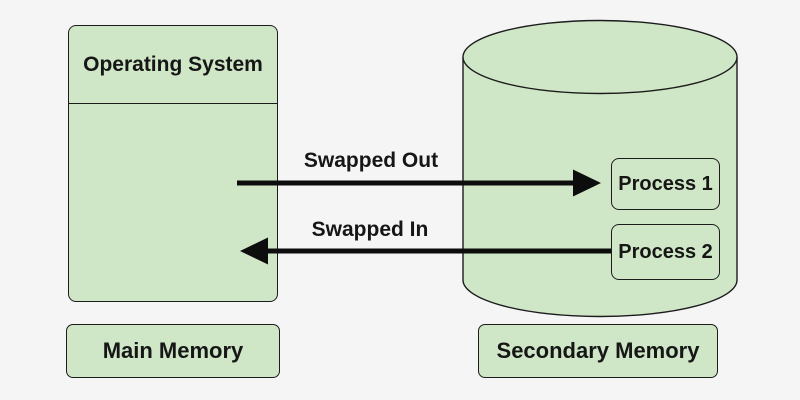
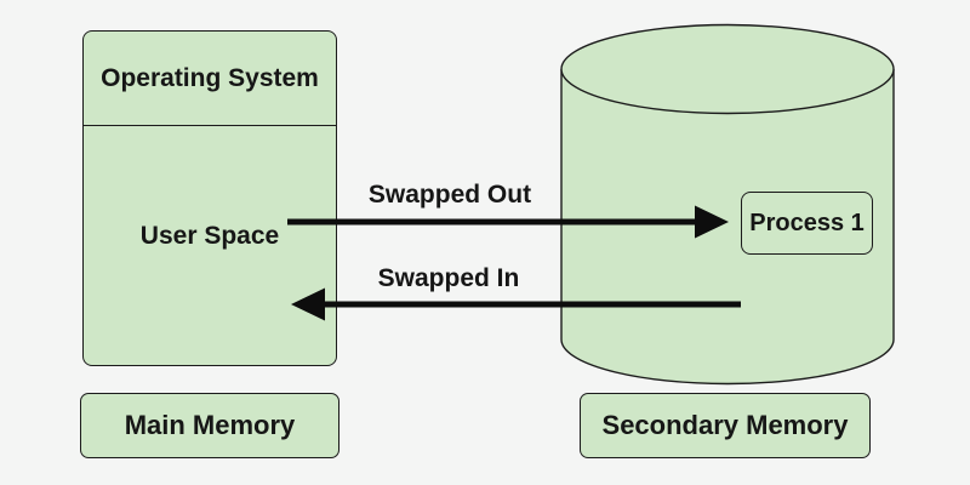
  Operating System
+ User Space
  Process 1
- Process 2
  Swapped Out
  Swapped In
  Main Memory
  Secondary Memory
